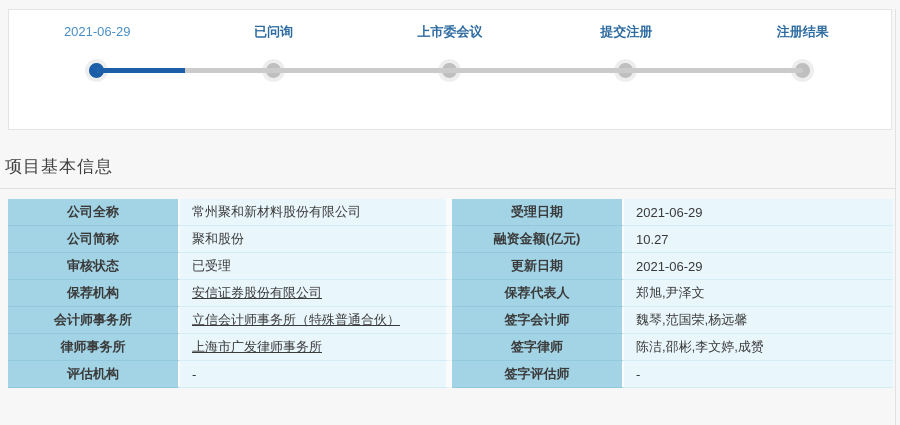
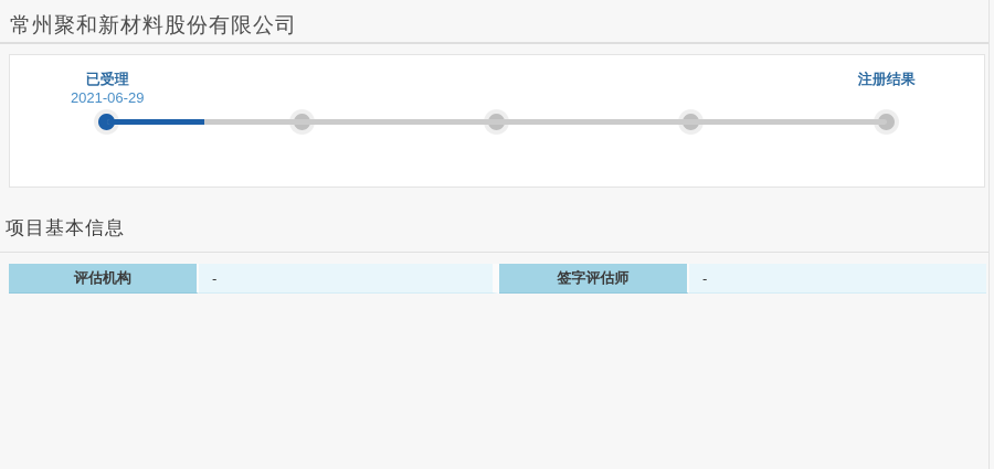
+ 常州聚和新材料股份有限公司
+ 已受理
  2021-06-29
- 已问询
- 上市委会议
- 提交注册
  注册结果
  项目基本信息
- 公司全称	常州聚和新材料股份有限公司	受理日期	2021-06-29
- 公司简称	聚和股份	融资金额(亿元)	10.27
- 审核状态	已受理	更新日期	2021-06-29
- 保荐机构	安信证券股份有限公司	保荐代表人	郑旭,尹泽文
- 会计师事务所	立信会计师事务所（特殊普通合伙）	签字会计师	魏琴,范国荣,杨远馨
- 律师事务所	上海市广发律师事务所	签字律师	陈洁,邵彬,李文婷,成赟
  评估机构	-	签字评估师	-
